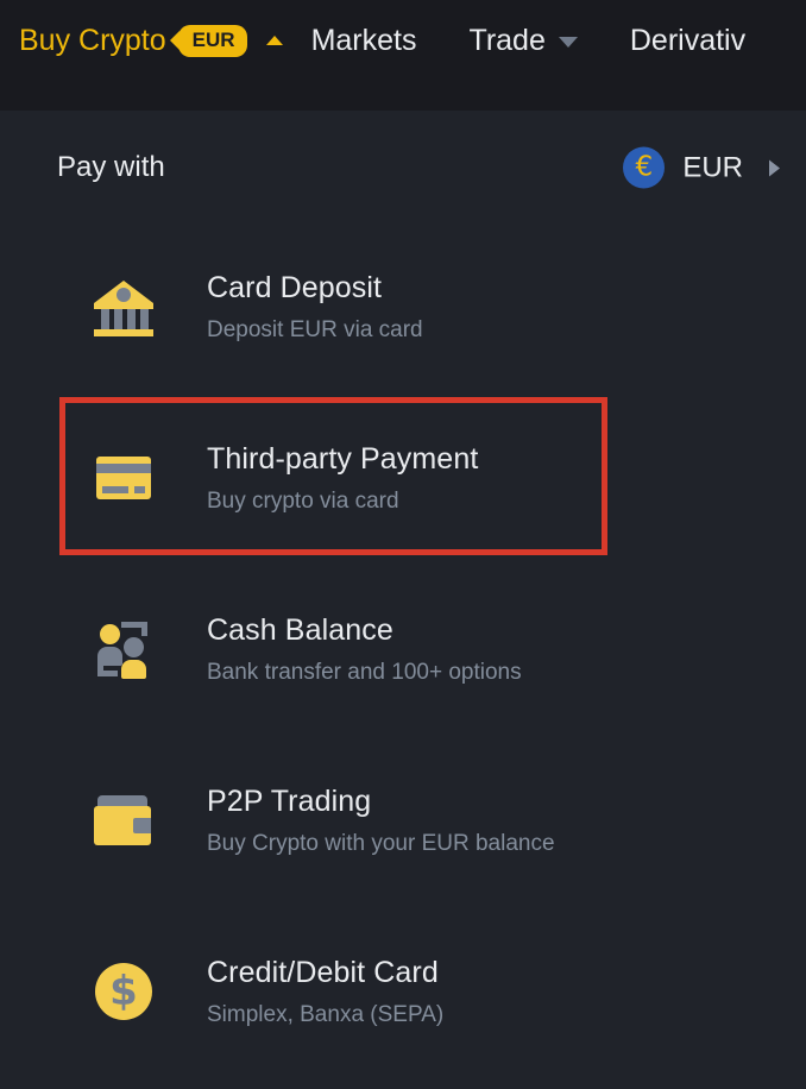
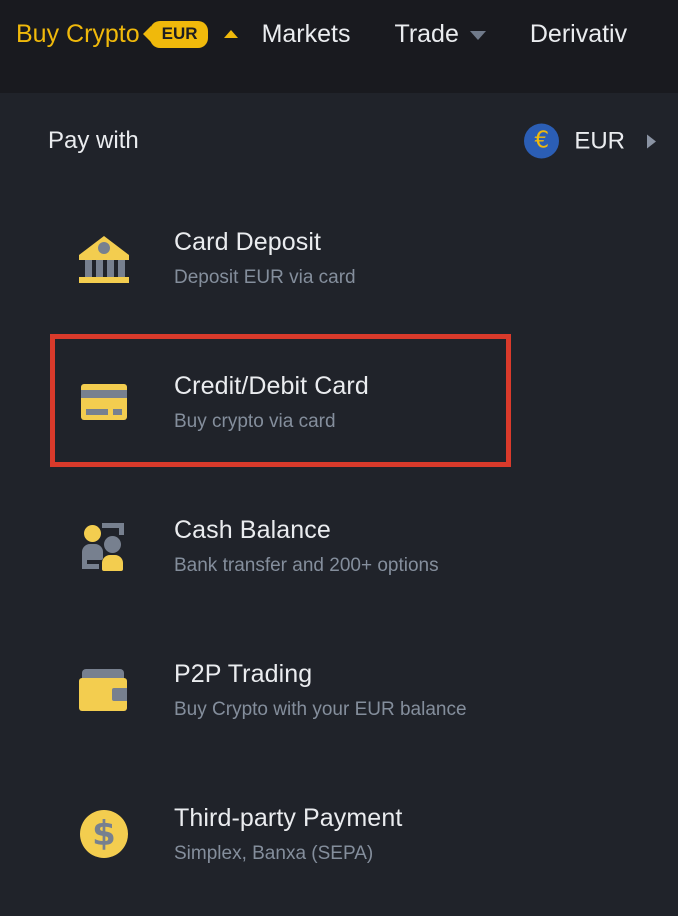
  Buy Crypto
  EUR
  Markets
  Trade
  Derivativ
  Pay with
  €
  EUR
  Card Deposit
  Deposit EUR via card
- Third-party Payment
+ Credit/Debit Card
  Buy crypto via card
  Cash Balance
- Bank transfer and 100+ options
+ Bank transfer and 200+ options
  P2P Trading
  Buy Crypto with your EUR balance
  $
- Credit/Debit Card
+ Third-party Payment
  Simplex, Banxa (SEPA)
